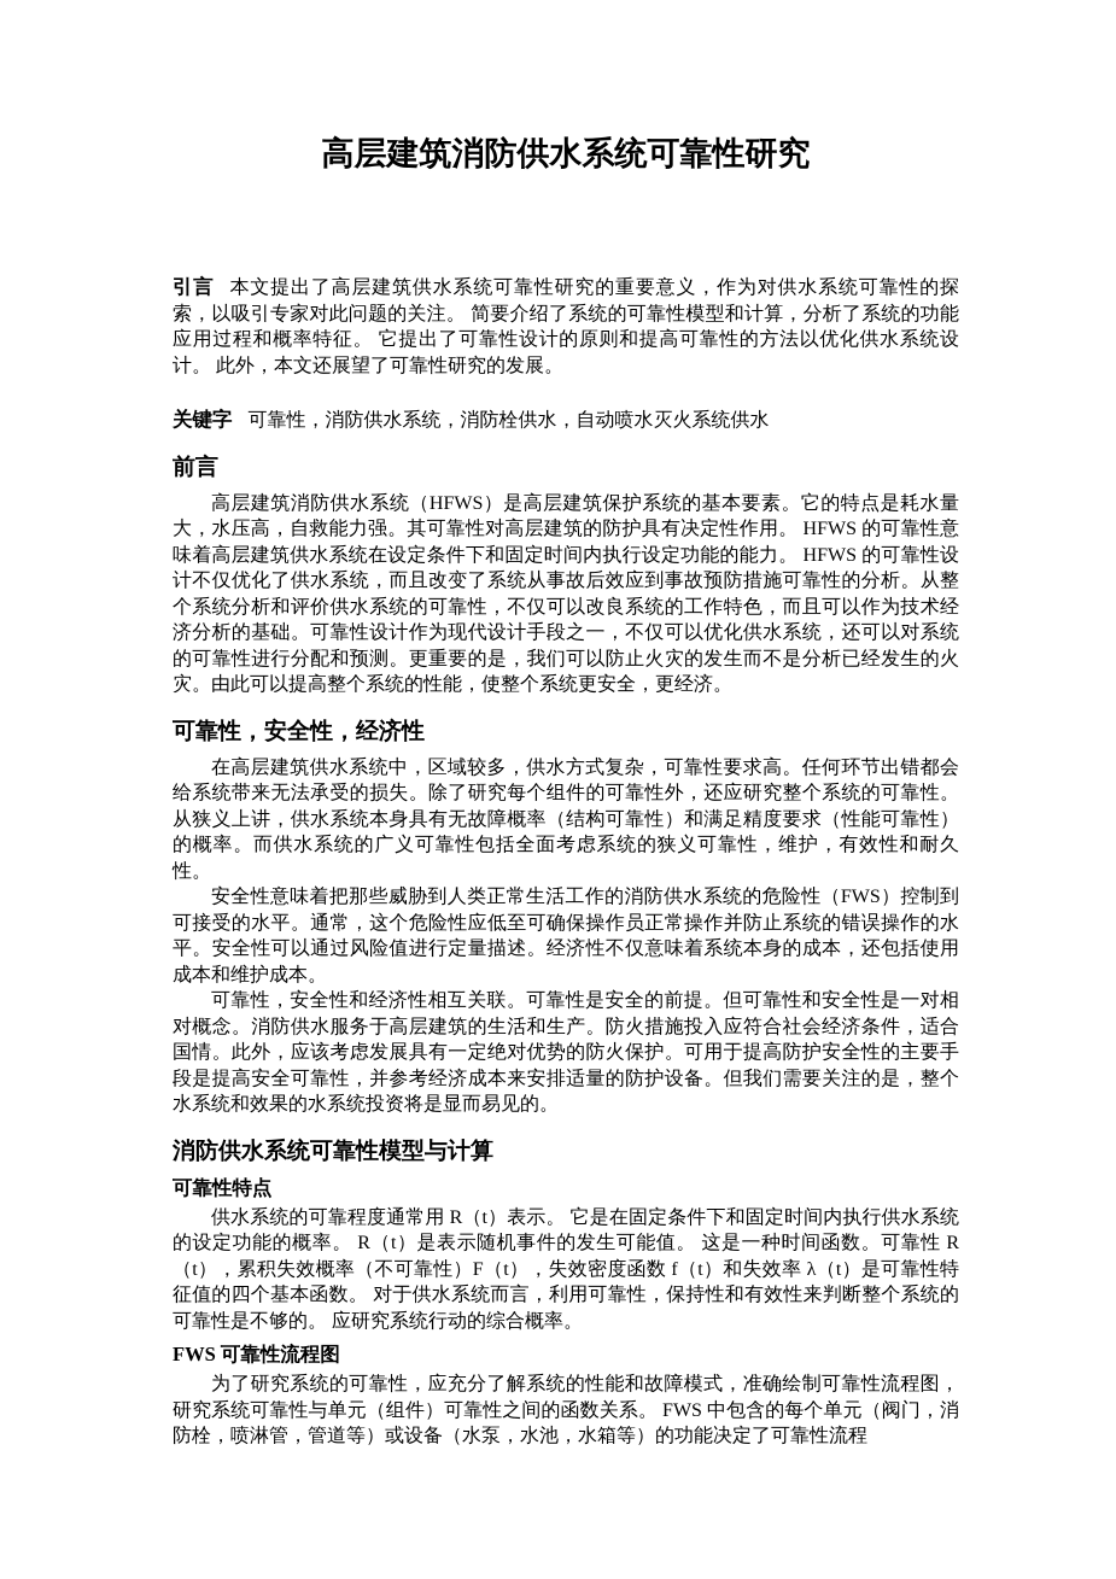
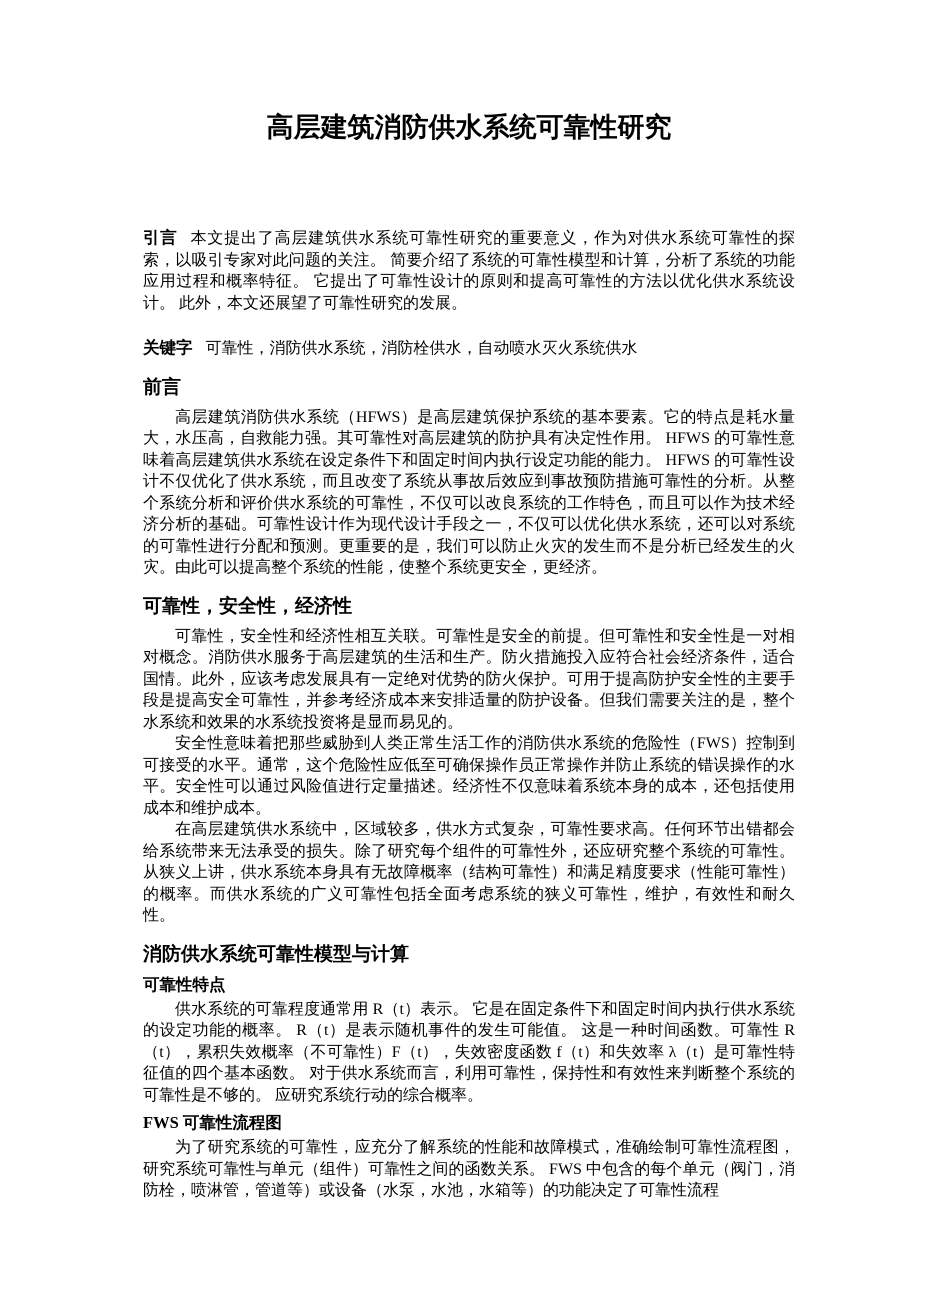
  高层建筑消防供水系统可靠性研究
  引言 本文提出了高层建筑供水系统可靠性研究的重要意义，作为对供水系统可靠性的探索，以吸引专家对此问题的关注。 简要介绍了系统的可靠性模型和计算，分析了系统的功能应用过程和概率特征。 它提出了可靠性设计的原则和提高可靠性的方法以优化供水系统设计。 此外，本文还展望了可靠性研究的发展。
  关键字 可靠性，消防供水系统，消防栓供水，自动喷水灭火系统供水
  前言
  高层建筑消防供水系统（HFWS）是高层建筑保护系统的基本要素。它的特点是耗水量大，水压高，自救能力强。其可靠性对高层建筑的防护具有决定性作用。 HFWS 的可靠性意味着高层建筑供水系统在设定条件下和固定时间内执行设定功能的能力。 HFWS 的可靠性设计不仅优化了供水系统，而且改变了系统从事故后效应到事故预防措施可靠性的分析。从整个系统分析和评价供水系统的可靠性，不仅可以改良系统的工作特色，而且可以作为技术经济分析的基础。可靠性设计作为现代设计手段之一，不仅可以优化供水系统，还可以对系统的可靠性进行分配和预测。更重要的是，我们可以防止火灾的发生而不是分析已经发生的火灾。由此可以提高整个系统的性能，使整个系统更安全，更经济。
  可靠性，安全性，经济性
- 在高层建筑供水系统中，区域较多，供水方式复杂，可靠性要求高。任何环节出错都会给系统带来无法承受的损失。除了研究每个组件的可靠性外，还应研究整个系统的可靠性。从狭义上讲，供水系统本身具有无故障概率（结构可靠性）和满足精度要求（性能可靠性）的概率。而供水系统的广义可靠性包括全面考虑系统的狭义可靠性，维护，有效性和耐久性。
+ 可靠性，安全性和经济性相互关联。可靠性是安全的前提。但可靠性和安全性是一对相对概念。消防供水服务于高层建筑的生活和生产。防火措施投入应符合社会经济条件，适合国情。此外，应该考虑发展具有一定绝对优势的防火保护。可用于提高防护安全性的主要手段是提高安全可靠性，并参考经济成本来安排适量的防护设备。但我们需要关注的是，整个水系统和效果的水系统投资将是显而易见的。
  安全性意味着把那些威胁到人类正常生活工作的消防供水系统的危险性（FWS）控制到可接受的水平。通常，这个危险性应低至可确保操作员正常操作并防止系统的错误操作的水平。安全性可以通过风险值进行定量描述。经济性不仅意味着系统本身的成本，还包括使用成本和维护成本。
- 可靠性，安全性和经济性相互关联。可靠性是安全的前提。但可靠性和安全性是一对相对概念。消防供水服务于高层建筑的生活和生产。防火措施投入应符合社会经济条件，适合国情。此外，应该考虑发展具有一定绝对优势的防火保护。可用于提高防护安全性的主要手段是提高安全可靠性，并参考经济成本来安排适量的防护设备。但我们需要关注的是，整个水系统和效果的水系统投资将是显而易见的。
+ 在高层建筑供水系统中，区域较多，供水方式复杂，可靠性要求高。任何环节出错都会给系统带来无法承受的损失。除了研究每个组件的可靠性外，还应研究整个系统的可靠性。从狭义上讲，供水系统本身具有无故障概率（结构可靠性）和满足精度要求（性能可靠性）的概率。而供水系统的广义可靠性包括全面考虑系统的狭义可靠性，维护，有效性和耐久性。
  消防供水系统可靠性模型与计算
  可靠性特点
  供水系统的可靠程度通常用 R（t）表示。 它是在固定条件下和固定时间内执行供水系统的设定功能的概率。 R（t）是表示随机事件的发生可能值。 这是一种时间函数。可靠性 R（t），累积失效概率（不可靠性）F（t），失效密度函数 f（t）和失效率 λ（t）是可靠性特征值的四个基本函数。 对于供水系统而言，利用可靠性，保持性和有效性来判断整个系统的可靠性是不够的。 应研究系统行动的综合概率。
  FWS 可靠性流程图
  为了研究系统的可靠性，应充分了解系统的性能和故障模式，准确绘制可靠性流程图，研究系统可靠性与单元（组件）可靠性之间的函数关系。 FWS 中包含的每个单元（阀门，消防栓，喷淋管，管道等）或设备（水泵，水池，水箱等）的功能决定了可靠性流程
